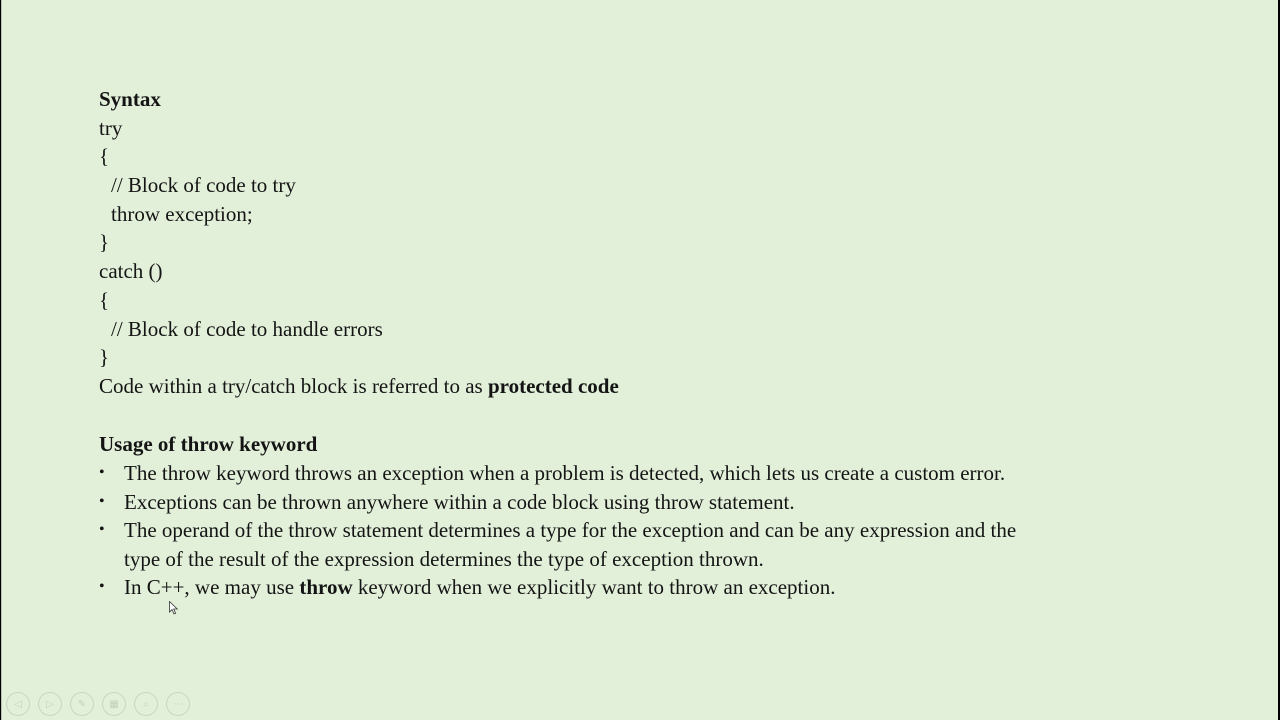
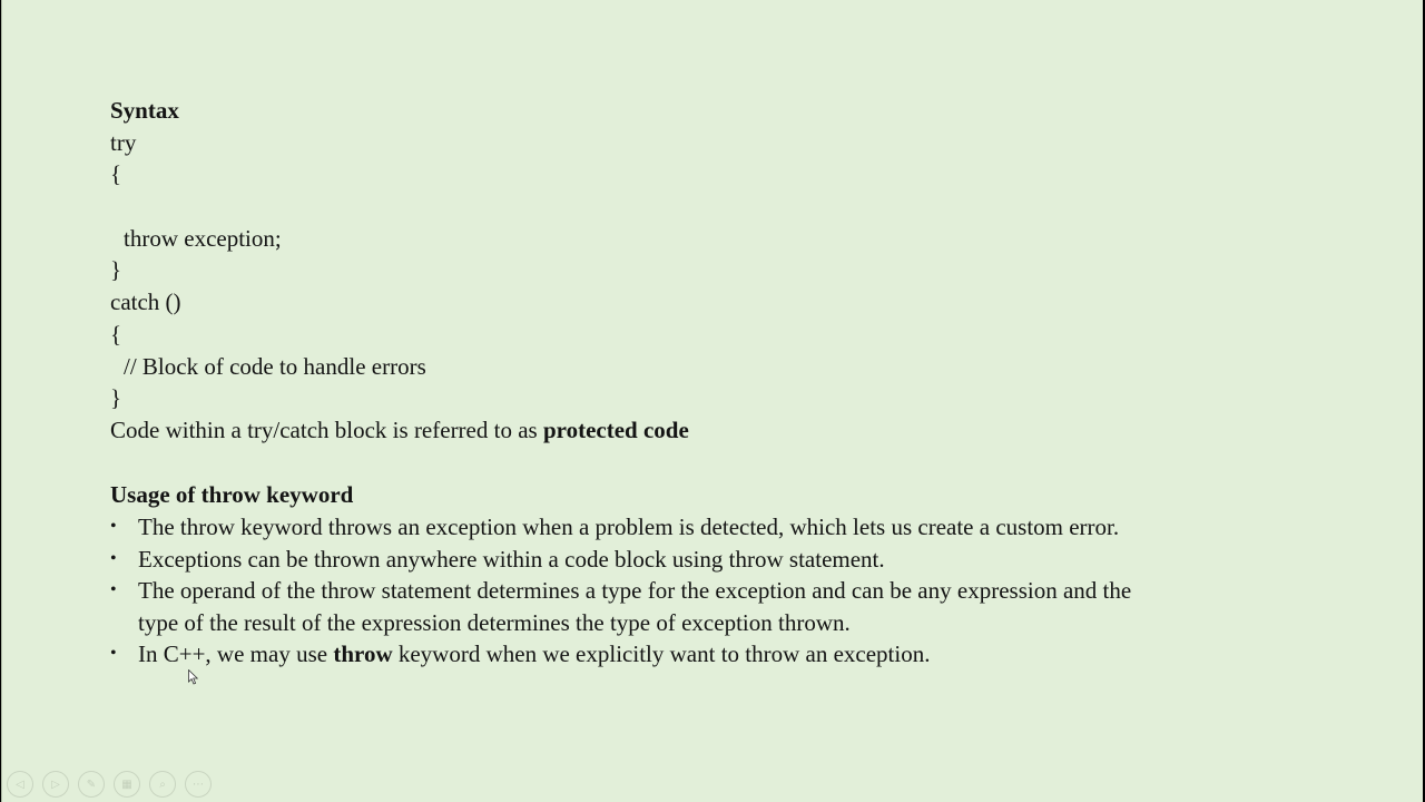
  Syntax
  try
  {
- // Block of code to try
  throw exception;
  }
  catch ()
  {
  // Block of code to handle errors
  }
  Code within a try/catch block is referred to as protected code
  Usage of throw keyword
  •
  The throw keyword throws an exception when a problem is detected, which lets us create a custom error.
  •
  Exceptions can be thrown anywhere within a code block using throw statement.
  •
  The operand of the throw statement determines a type for the exception and can be any expression and the
  type of the result of the expression determines the type of exception thrown.
  •
  In C++, we may use throw keyword when we explicitly want to throw an exception.
  ▷
  ▦
